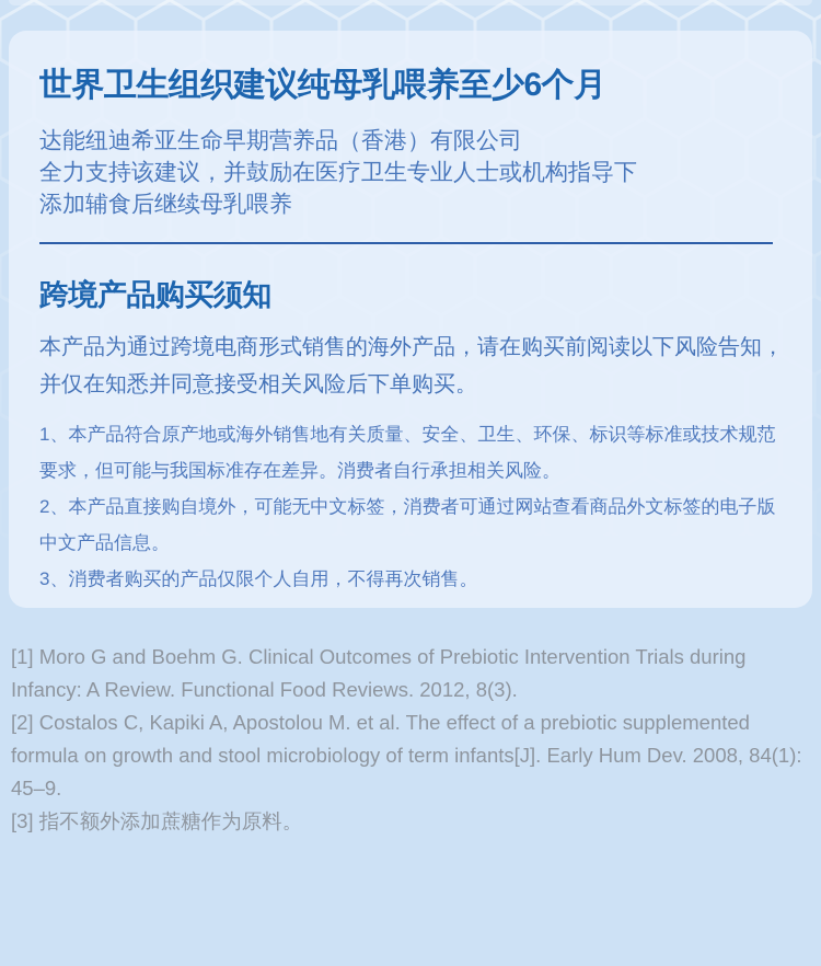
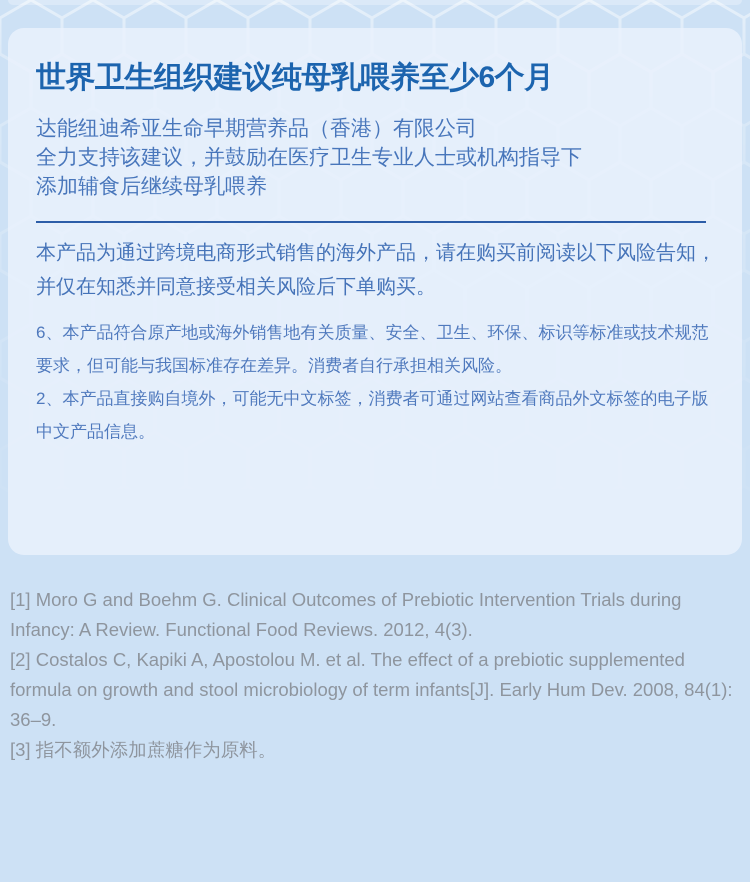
  世界卫生组织建议纯母乳喂养至少6个月
  达能纽迪希亚生命早期营养品（香港）有限公司
  全力支持该建议，并鼓励在医疗卫生专业人士或机构指导下
  添加辅食后继续母乳喂养
- 跨境产品购买须知
  本产品为通过跨境电商形式销售的海外产品，请在购买前阅读以下风险告知，并仅在知悉并同意接受相关风险后下单购买。
- 1、本产品符合原产地或海外销售地有关质量、安全、卫生、环保、标识等标准或技术规范要求，但可能与我国标准存在差异。消费者自行承担相关风险。
+ 6、本产品符合原产地或海外销售地有关质量、安全、卫生、环保、标识等标准或技术规范要求，但可能与我国标准存在差异。消费者自行承担相关风险。
  2、本产品直接购自境外，可能无中文标签，消费者可通过网站查看商品外文标签的电子版中文产品信息。
- 3、消费者购买的产品仅限个人自用，不得再次销售。
- [1] Moro G and Boehm G. Clinical Outcomes of Prebiotic Intervention Trials during Infancy: A Review. Functional Food Reviews. 2012, 8(3).
+ [1] Moro G and Boehm G. Clinical Outcomes of Prebiotic Intervention Trials during Infancy: A Review. Functional Food Reviews. 2012, 4(3).
- [2] Costalos C, Kapiki A, Apostolou M. et al. The effect of a prebiotic supplemented formula on growth and stool microbiology of term infants[J]. Early Hum Dev. 2008, 84(1): 45–9.
+ [2] Costalos C, Kapiki A, Apostolou M. et al. The effect of a prebiotic supplemented formula on growth and stool microbiology of term infants[J]. Early Hum Dev. 2008, 84(1): 36–9.
  [3] 指不额外添加蔗糖作为原料。
